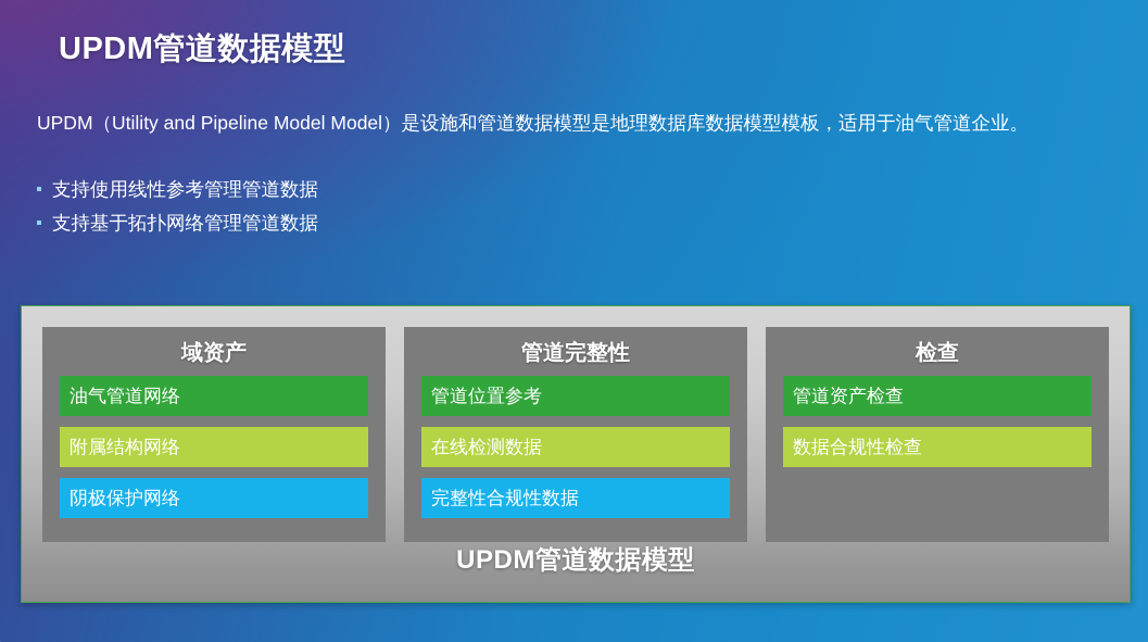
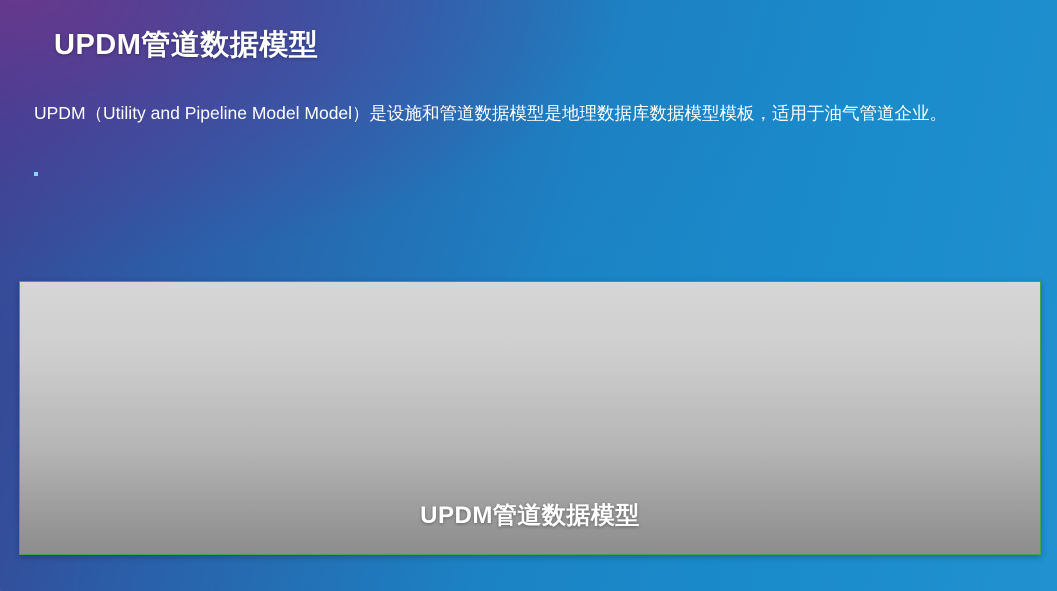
  UPDM管道数据模型
  UPDM（Utility and Pipeline Model Model）是设施和管道数据模型是地理数据库数据模型模板，适用于油气管道企业。
- 支持使用线性参考管理管道数据
- 支持基于拓扑网络管理管道数据
- 域资产
- 油气管道网络
- 附属结构网络
- 阴极保护网络
- 管道完整性
- 管道位置参考
- 在线检测数据
- 完整性合规性数据
- 检查
- 管道资产检查
- 数据合规性检查
  UPDM管道数据模型
